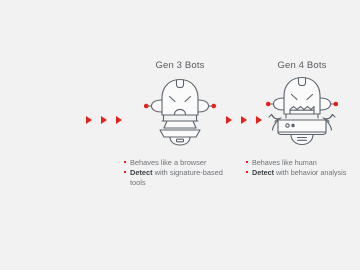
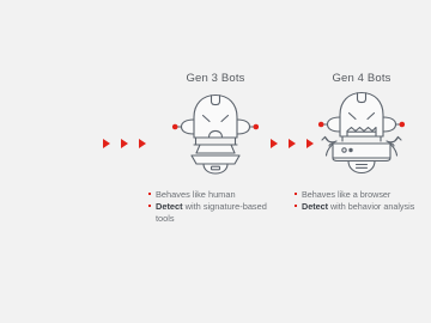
  Gen 3 Bots
- Behaves like a browser
+ Behaves like human
  Detect with signature-based tools
  Gen 4 Bots
- Behaves like human
+ Behaves like a browser
  Detect with behavior analysis
